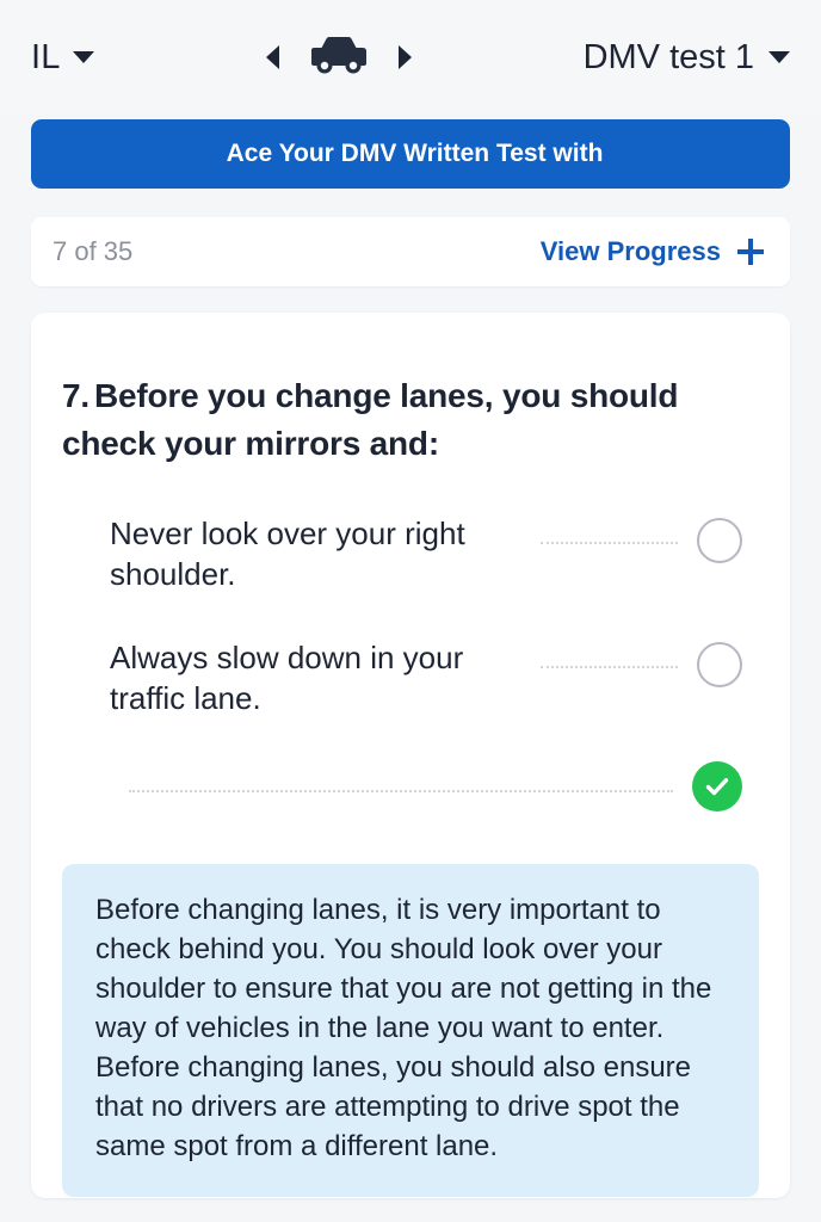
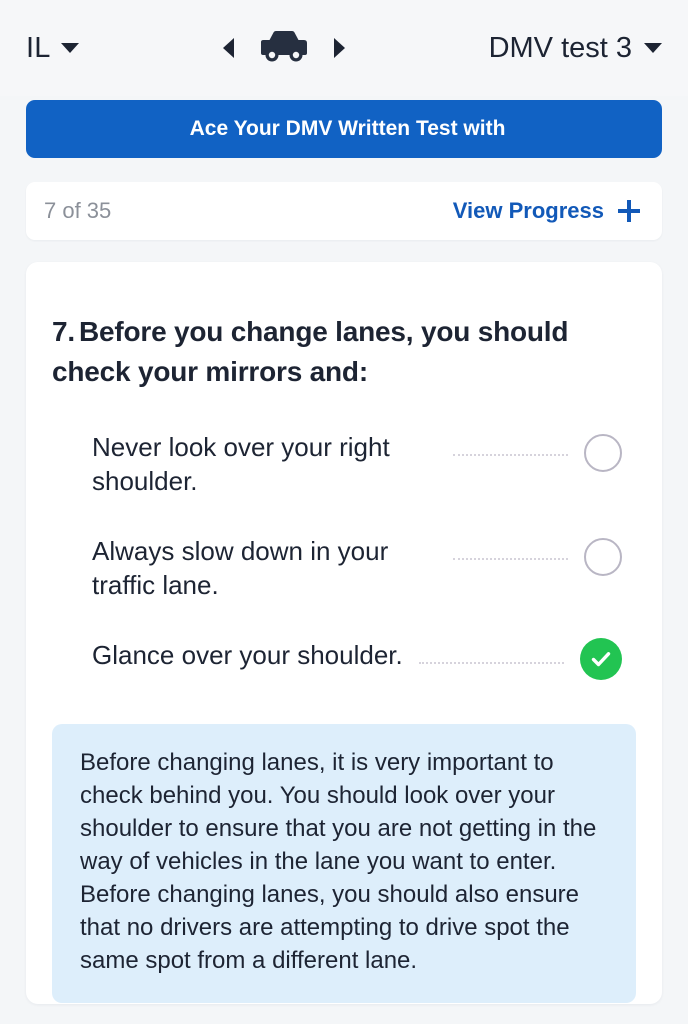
  IL
- DMV test 1
+ DMV test 3
  Ace Your DMV Written Test with
  7 of 35
  View Progress
  7. Before you change lanes, you should check your mirrors and:
  Never look over your right shoulder.
  Always slow down in your traffic lane.
+ Glance over your shoulder.
  Before changing lanes, it is very important to check behind you. You should look over your shoulder to ensure that you are not getting in the way of vehicles in the lane you want to enter. Before changing lanes, you should also ensure that no drivers are attempting to drive spot the same spot from a different lane.
